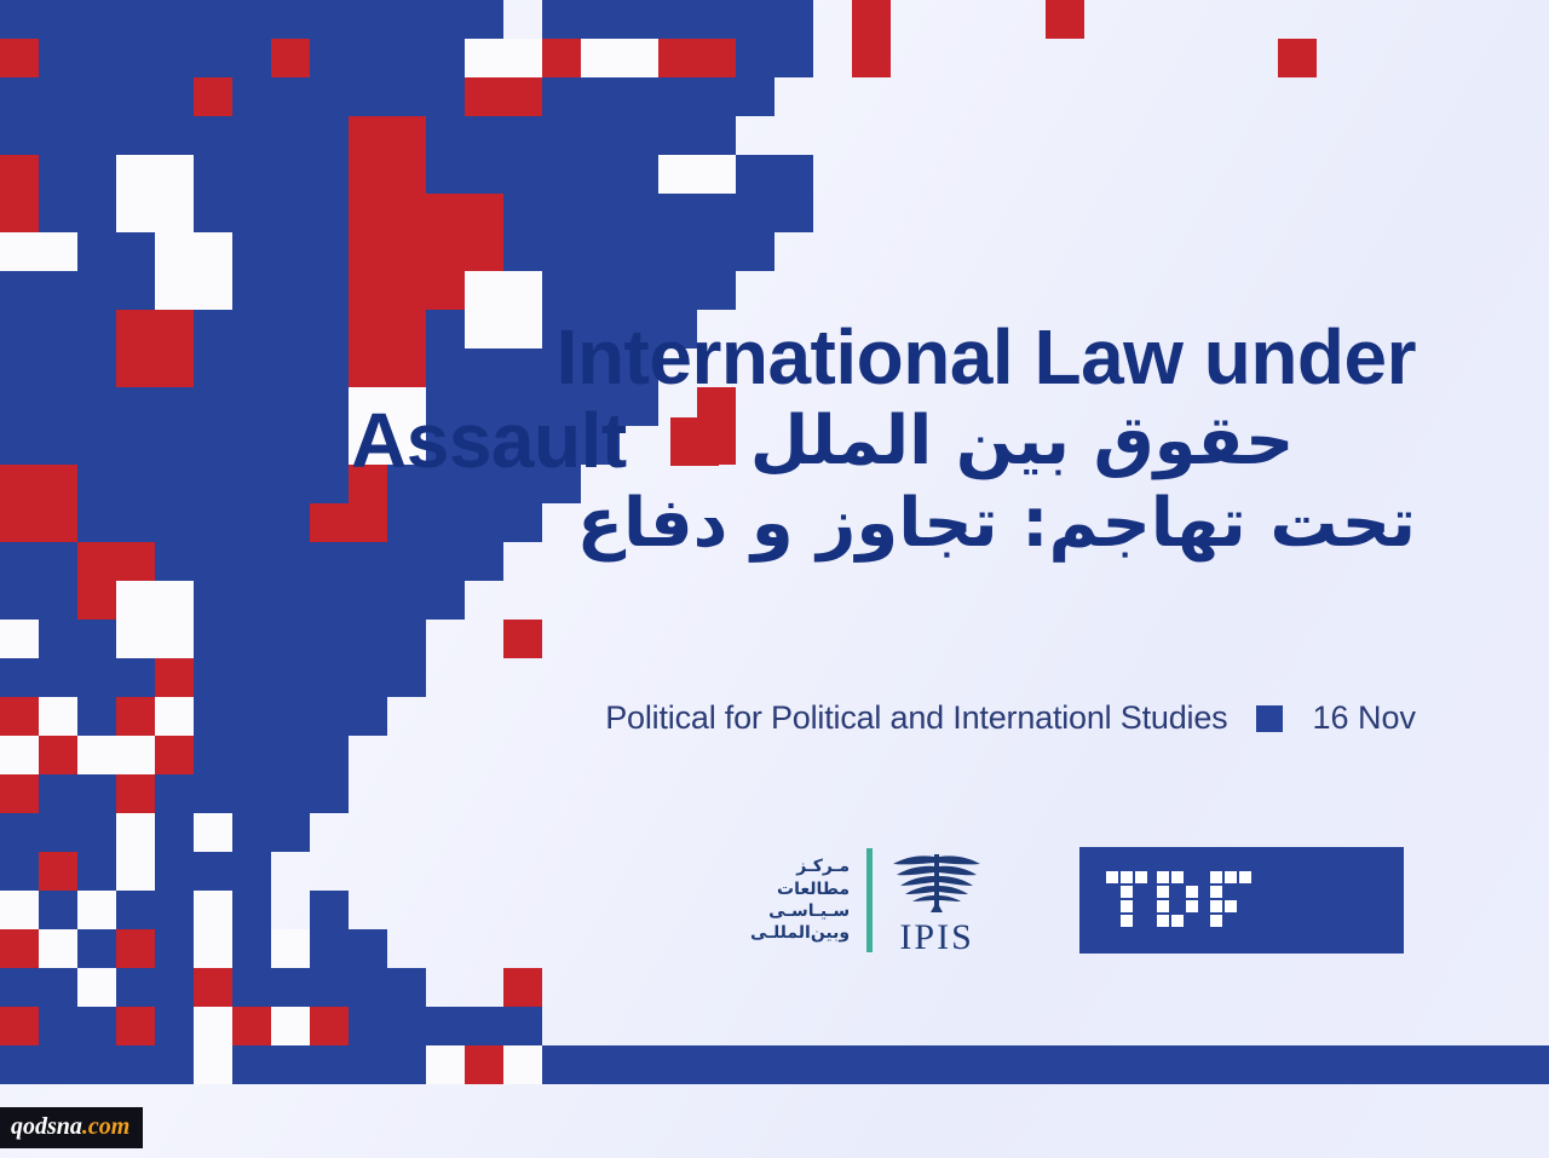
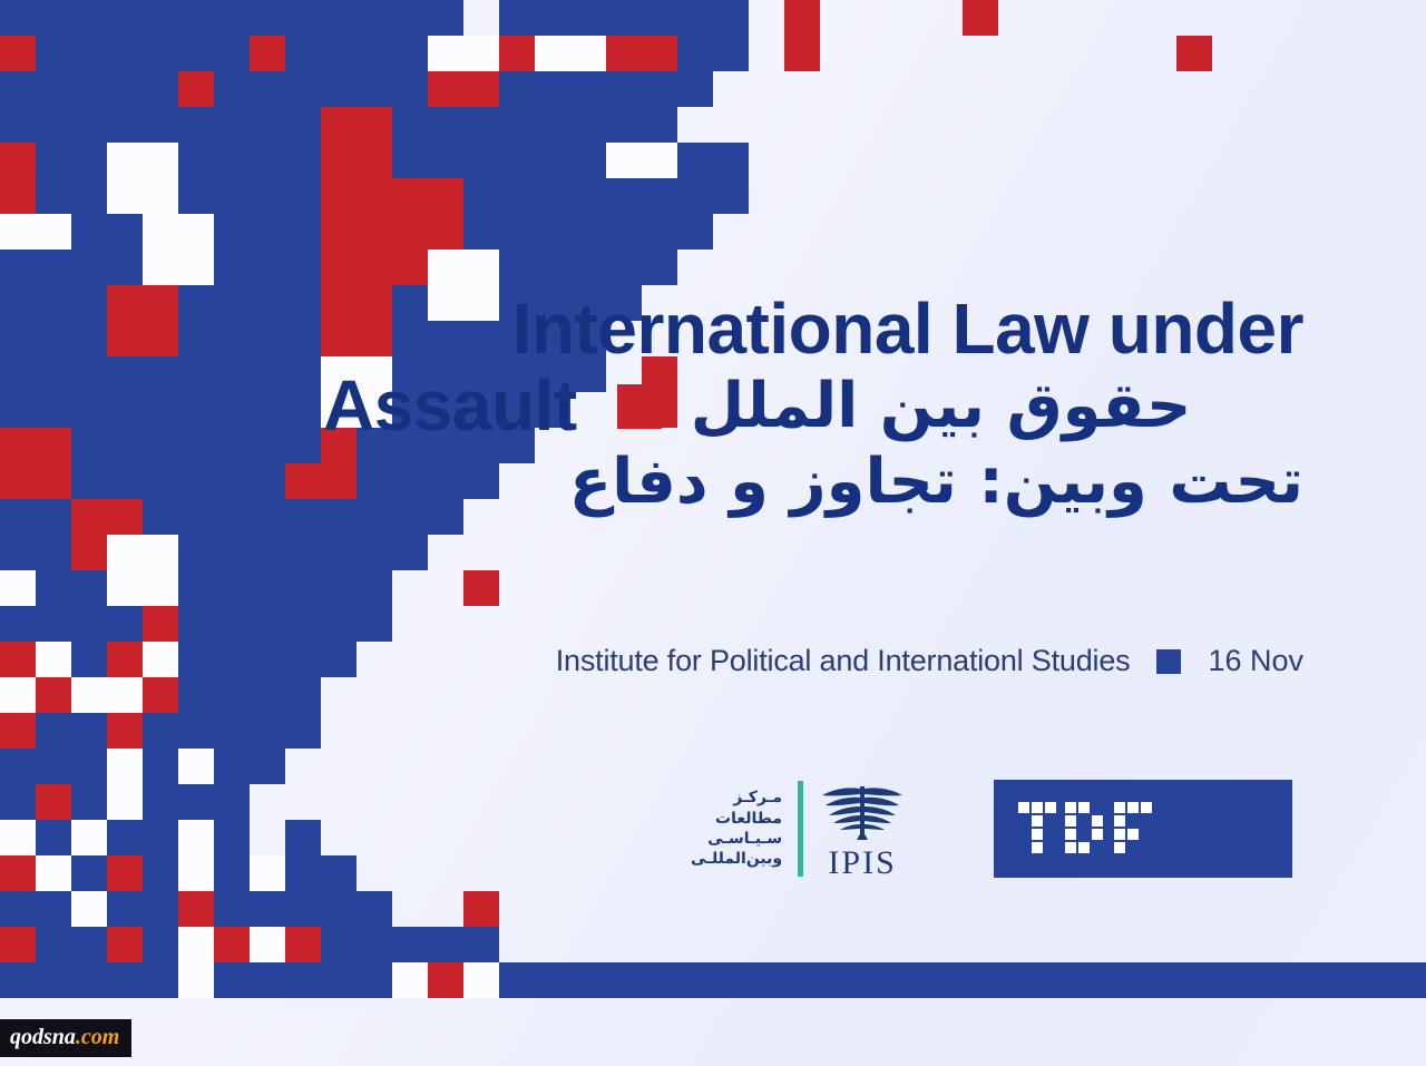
  International Law under
  Assault
  حقوق بین الملل
- تحت تهاجم: تجاوز و دفاع
+ تحت وبین: تجاوز و دفاع
- Political for Political and Internationl Studies
+ Institute for Political and Internationl Studies
  16 Nov
  مـرکـز
  مطالعات
  سـیـاسـی
  وبین‌المللـی
  IPIS
  qodsna
  .com
